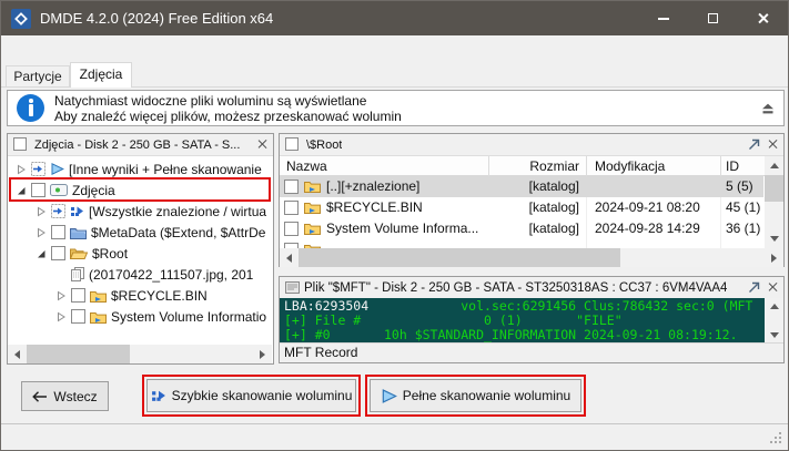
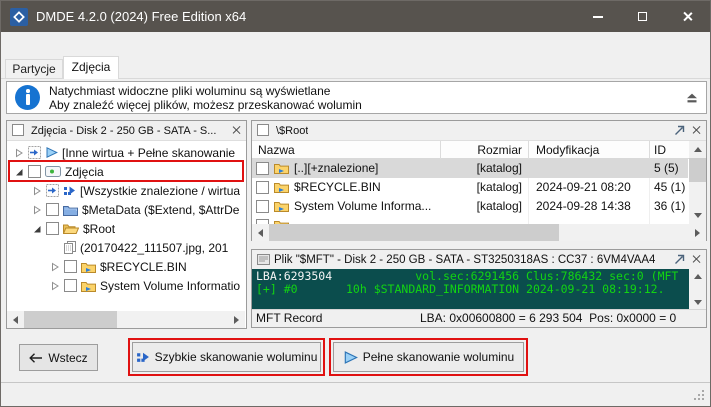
  DMDE 4.2.0 (2024) Free Edition x64
  Partycje
  Zdjęcia
  Natychmiast widoczne pliki woluminu są wyświetlane
  Aby znaleźć więcej plików, możesz przeskanować wolumin
  Zdjęcia - Disk 2 - 250 GB - SATA - S...
- [Inne wyniki + Pełne skanowanie
+ [Inne wirtua + Pełne skanowanie
  Zdjęcia
  [Wszystkie znalezione / wirtua
  $MetaData ($Extend, $AttrDe
  $Root
  (20170422_111507.jpg, 201
  $RECYCLE.BIN
  System Volume Informatio
  \$Root
  Nazwa
  Rozmiar
  Modyfikacja
  ID
  [..][+znalezione]
  [katalog]
  5 (5)
  $RECYCLE.BIN
  [katalog]
  2024-09-21 08:20
  45 (1)
  System Volume Informa...
  [katalog]
- 2024-09-28 14:29
+ 2024-09-28 14:38
  36 (1)
  Plik "$MFT" - Disk 2 - 250 GB - SATA - ST3250318AS : CC37 : 6VM4VAA4
  LBA:6293504 vol.sec:6291456 Clus:786432 sec:0 (MFT
- [+] File # 0 (1) "FILE"
  [+] #0 10h $STANDARD_INFORMATION 2024-09-21 08:19:12.
  MFT Record
+ LBA: 0x00600800 = 6 293 504 Pos: 0x0000 = 0
  Wstecz
  Szybkie skanowanie woluminu
  Pełne skanowanie woluminu
